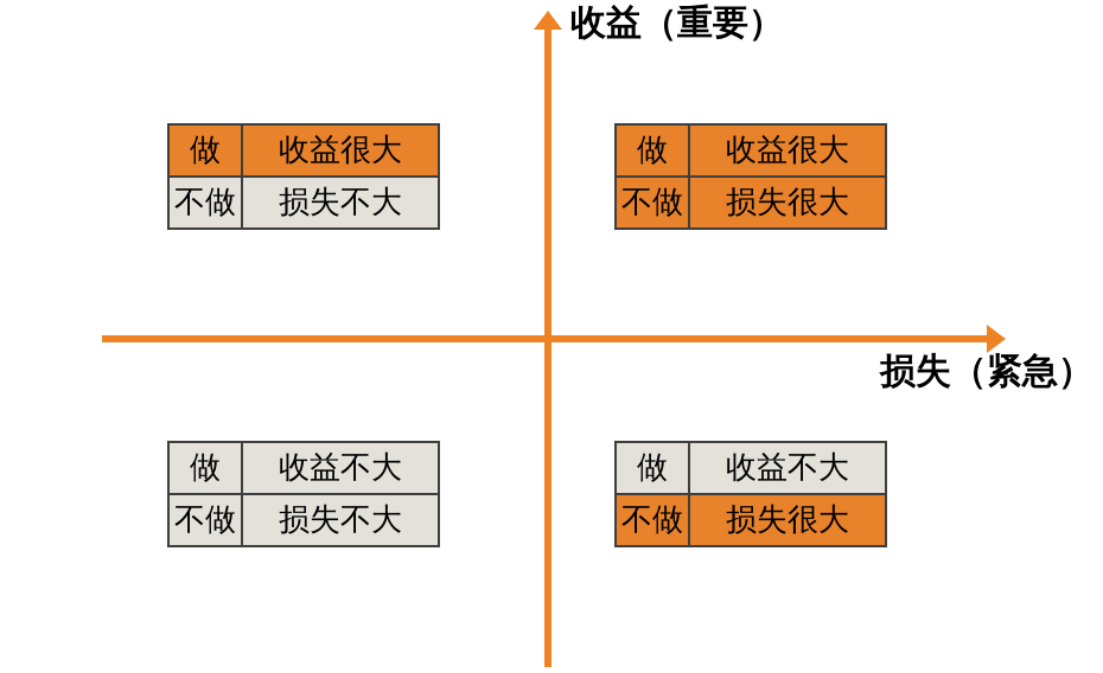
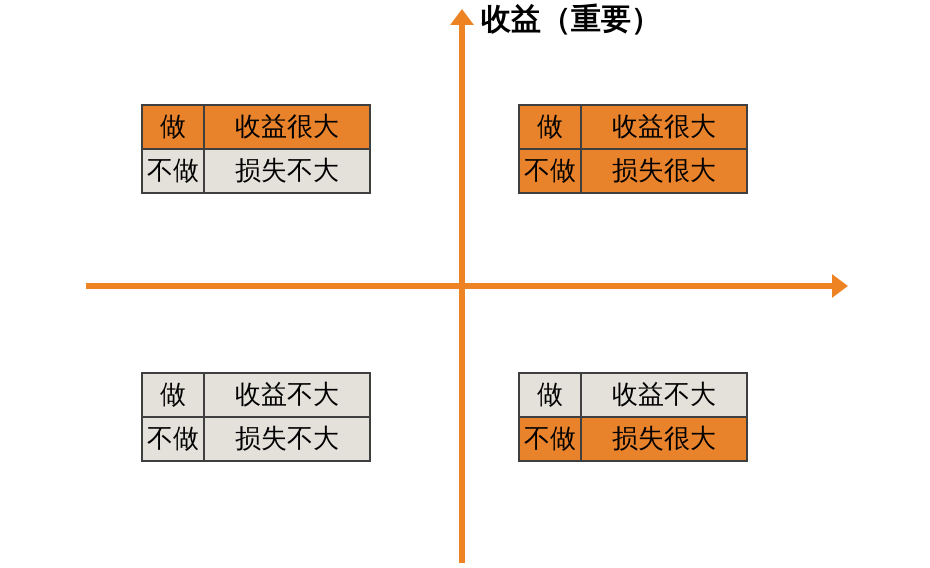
  收益（重要）
- 损失（紧急）
  做	收益很大
  不做	损失不大
  做	收益很大
  不做	损失很大
  做	收益不大
  不做	损失不大
  做	收益不大
  不做	损失很大
